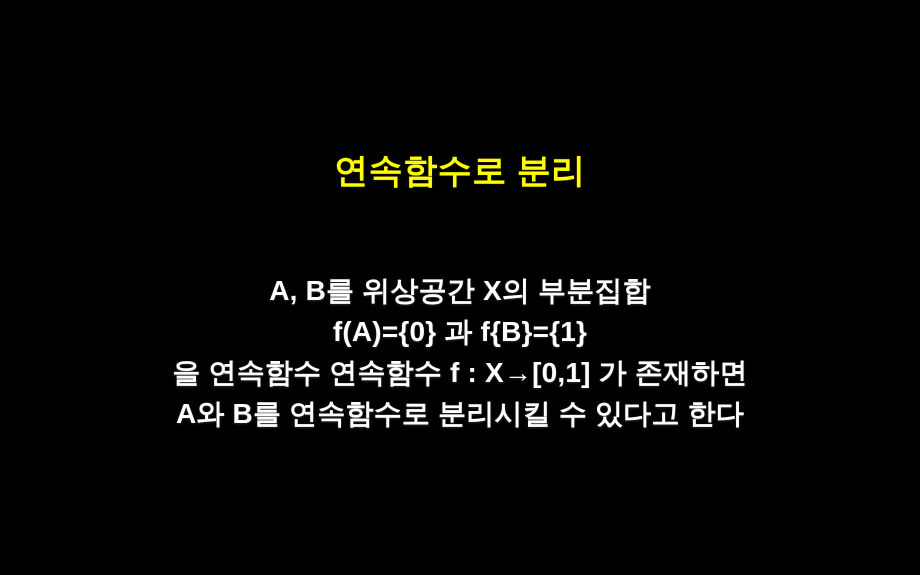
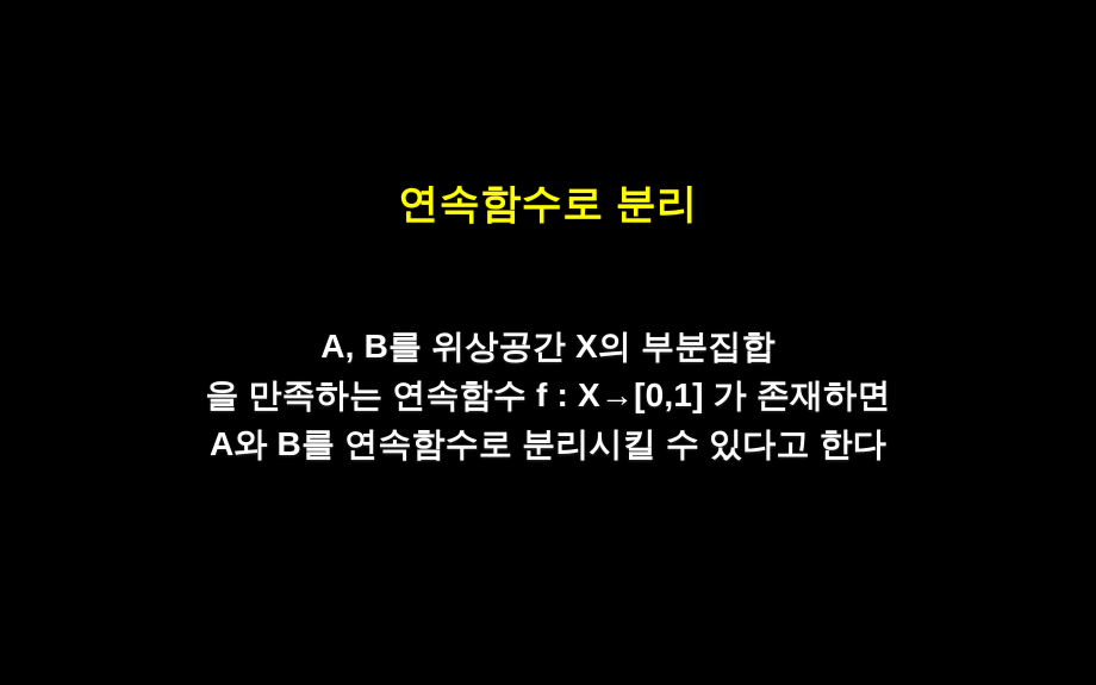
  연속함수로 분리
  A, B를 위상공간 X의 부분집합
- f(A)={0} 과 f{B}={1}
- 을 연속함수 연속함수 f : X→[0,1] 가 존재하면
+ 을 만족하는 연속함수 f : X→[0,1] 가 존재하면
  A와 B를 연속함수로 분리시킬 수 있다고 한다
